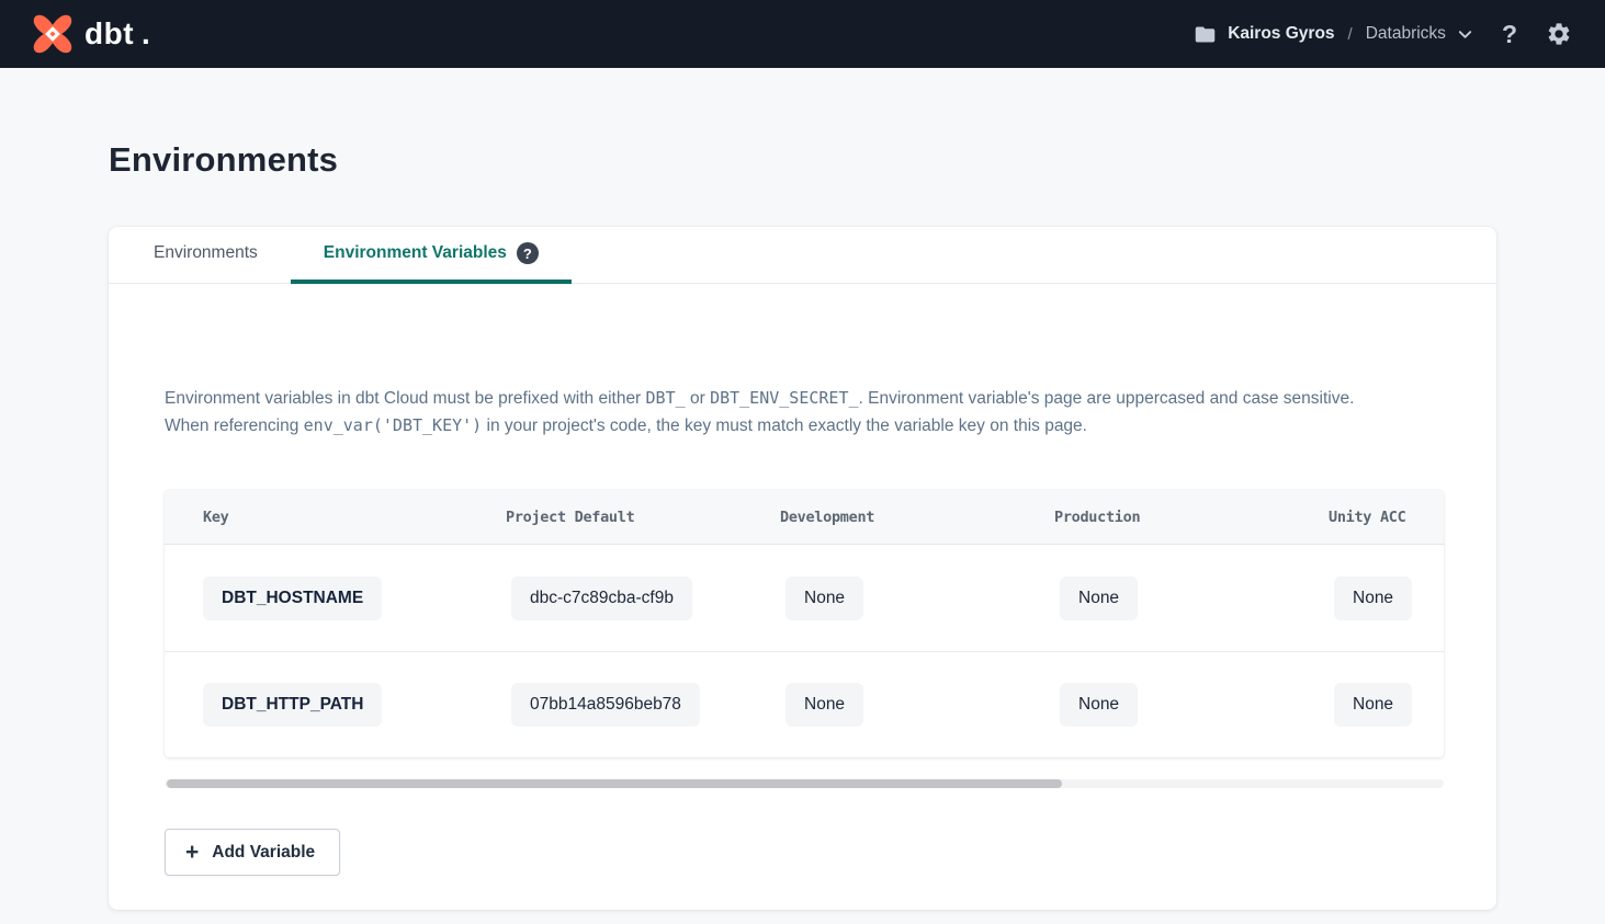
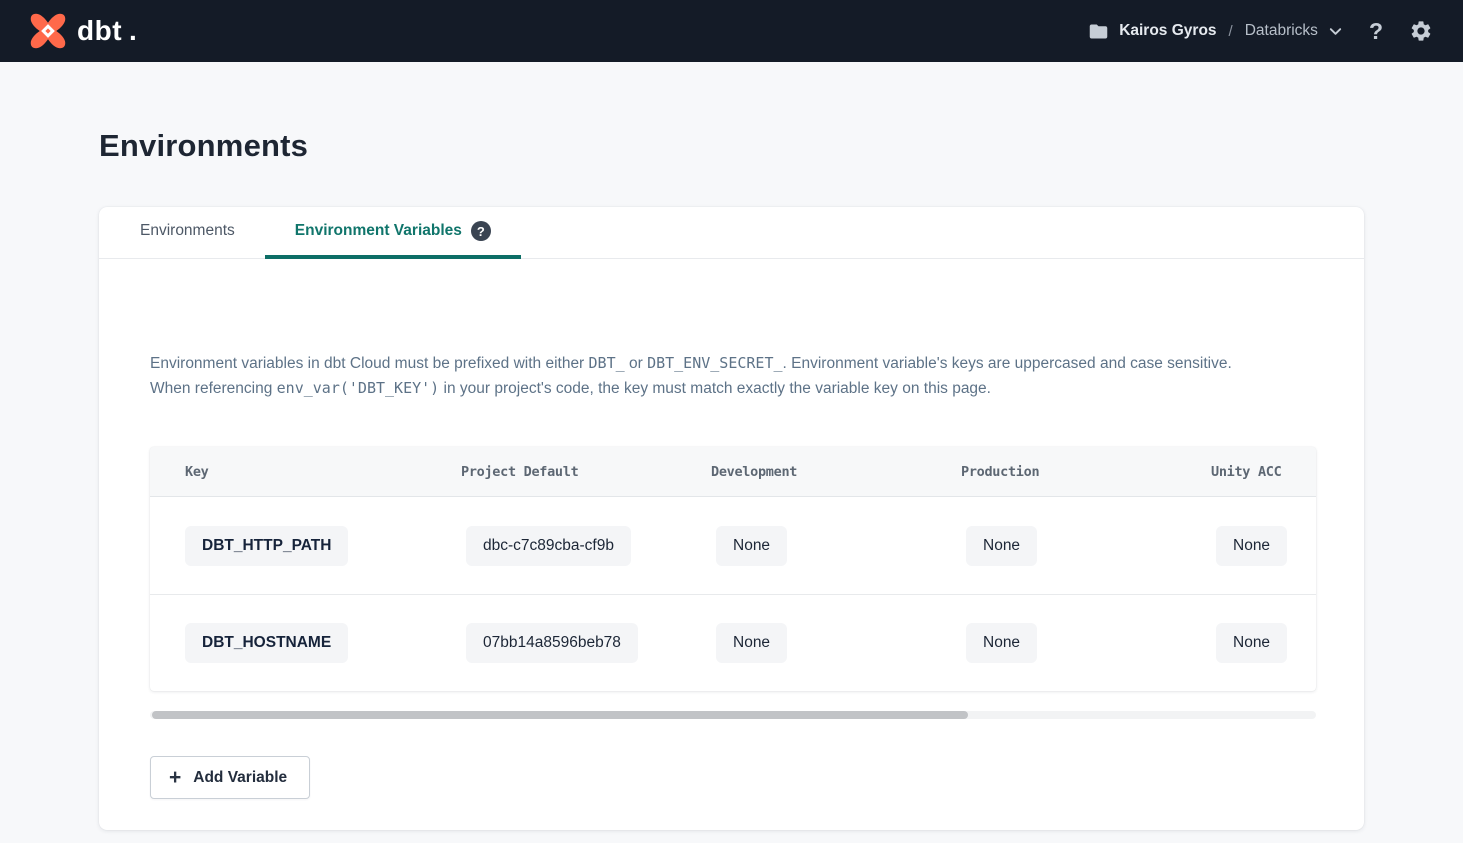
  dbt
  .
  Kairos Gyros
  /
  Databricks
  ?
  Environments
  Environments
  Environment Variables
  ?
- Environment variables in dbt Cloud must be prefixed with either DBT_ or DBT_ENV_SECRET_. Environment variable's page are uppercased and case sensitive.
+ Environment variables in dbt Cloud must be prefixed with either DBT_ or DBT_ENV_SECRET_. Environment variable's keys are uppercased and case sensitive.
  When referencing env_var('DBT_KEY') in your project's code, the key must match exactly the variable key on this page.
  Key
  Project Default
  Development
  Production
  Unity ACC
- DBT_HOSTNAME
+ DBT_HTTP_PATH
  dbc-c7c89cba-cf9b
  None
  None
  None
- DBT_HTTP_PATH
+ DBT_HOSTNAME
  07bb14a8596beb78
  None
  None
  None
  +
  Add Variable
